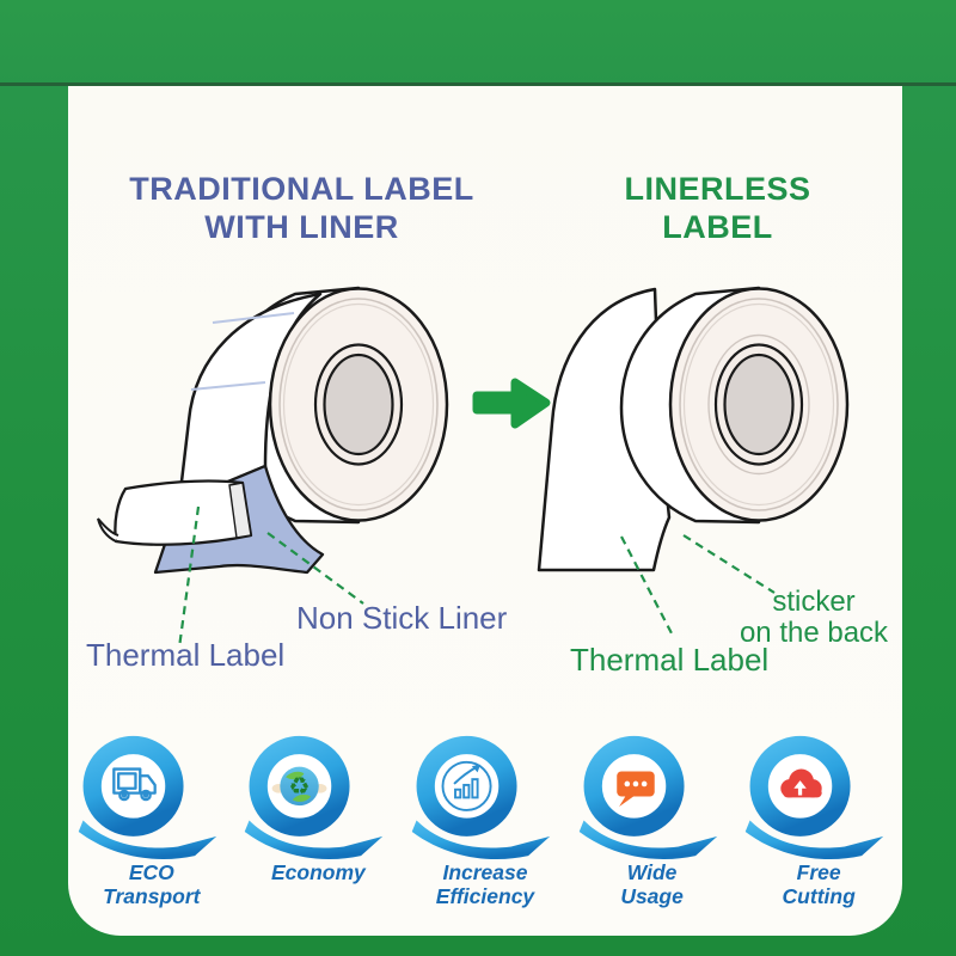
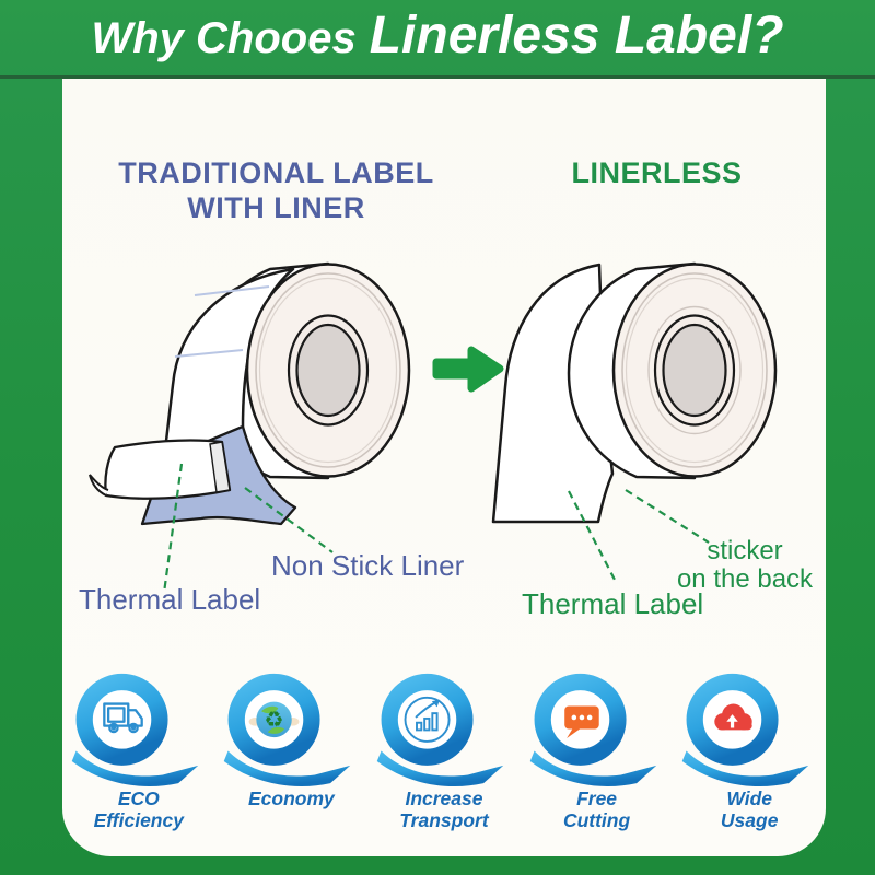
+ Why Chooes
+ Linerless Label?
  TRADITIONAL LABEL
  WITH LINER
  LINERLESS
- LABEL
  Thermal Label
  Non Stick Liner
  Thermal Label
  sticker
  on the back
  ECO
- Transport
+ Efficiency
  ♻
  Economy
  Increase
- Efficiency
+ Transport
- Wide
+ Free
- Usage
+ Cutting
- Free
+ Wide
- Cutting
+ Usage
